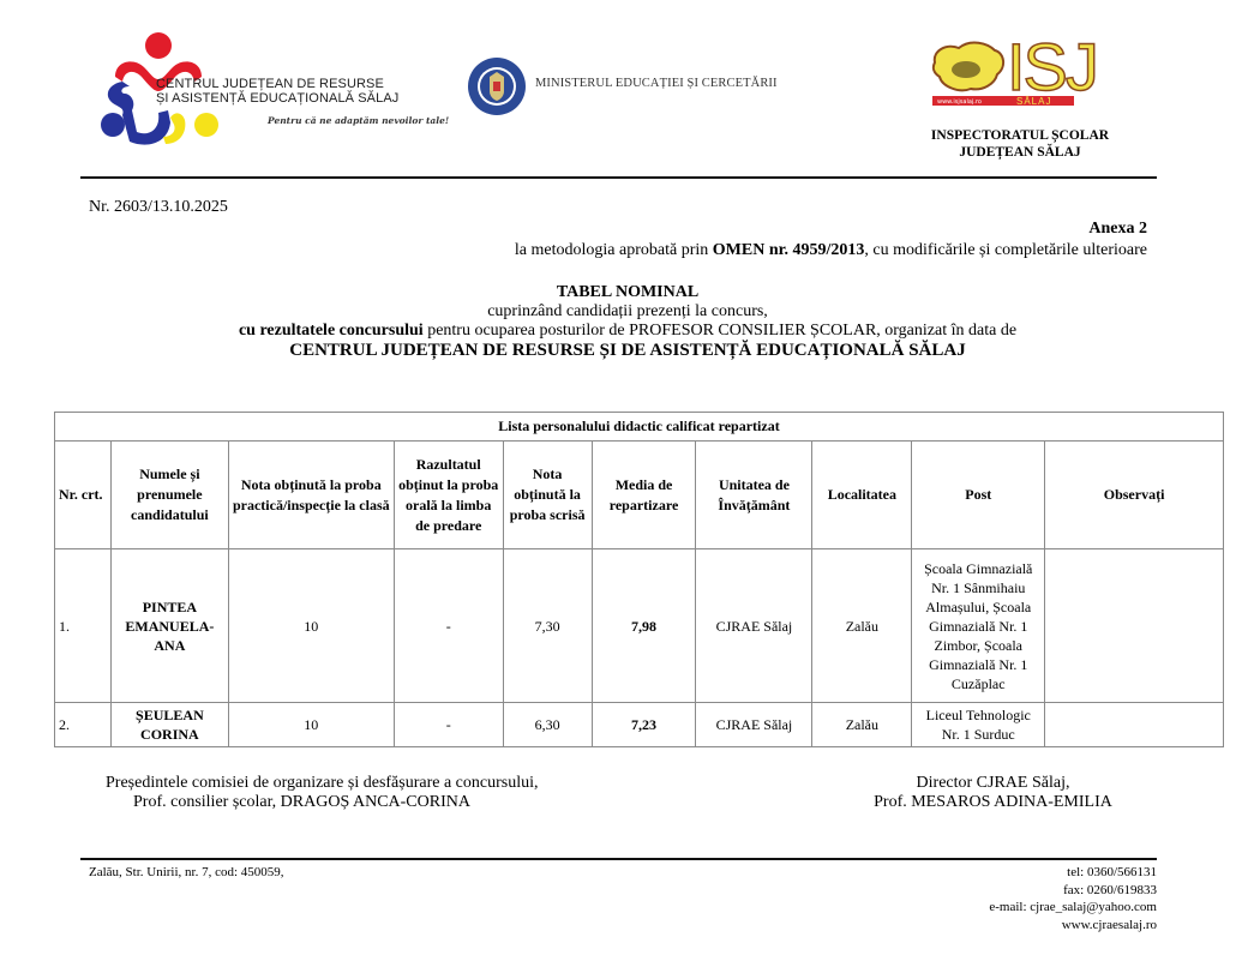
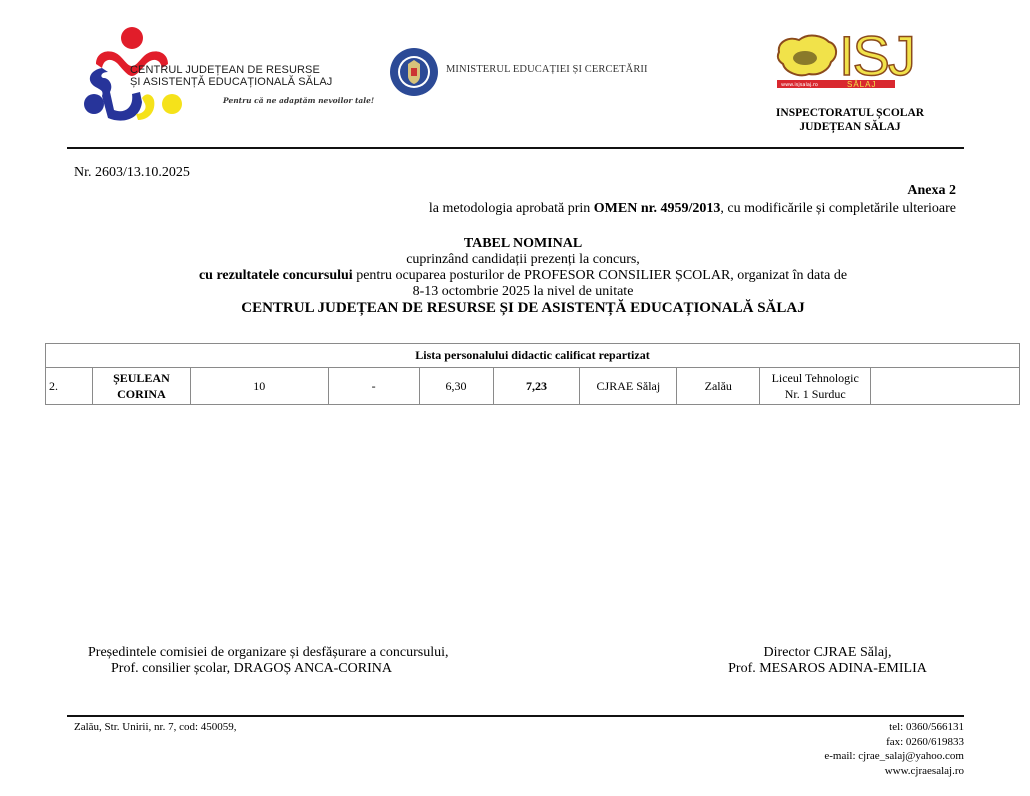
  CENTRUL JUDEȚEAN DE RESURSE
  ȘI ASISTENȚĂ EDUCAȚIONALĂ SĂLAJ
  Pentru că ne adaptăm nevoilor tale!
  MINISTERUL EDUCAȚIEI ȘI CERCETĂRII
  ISJ
  SĂLAJ
  INSPECTORATUL ȘCOLAR
  JUDEȚEAN SĂLAJ
  Nr. 2603/13.10.2025
  Anexa 2
  la metodologia aprobată prin OMEN nr. 4959/2013, cu modificările și completările ulterioare
  TABEL NOMINAL
  cuprinzând candidații prezenți la concurs,
  cu rezultatele concursului pentru ocuparea posturilor de PROFESOR CONSILIER ȘCOLAR, organizat în data de
+ 8-13 octombrie 2025 la nivel de unitate
  CENTRUL JUDEȚEAN DE RESURSE ȘI DE ASISTENȚĂ EDUCAȚIONALĂ SĂLAJ
  Lista personalului didactic calificat repartizat
- Nr. crt.	Numele și prenumele candidatului	Nota obținută la proba practică/inspecție la clasă	Razultatul obținut la proba orală la limba de predare	Nota obținută la proba scrisă	Media de repartizare	Unitatea de Învățământ	Localitatea	Post	Observați
- 1.	PINTEA EMANUELA-ANA	10	-	7,30	7,98	CJRAE Sălaj	Zalău	Școala Gimnazială Nr. 1 Sânmihaiu Almașului, Școala Gimnazială Nr. 1 Zimbor, Școala Gimnazială Nr. 1 Cuzăplac
  2.	ȘEULEAN CORINA	10	-	6,30	7,23	CJRAE Sălaj	Zalău	Liceul Tehnologic Nr. 1 Surduc
  Președintele comisiei de organizare și desfășurare a concursului,
  Prof. consilier școlar, DRAGOȘ ANCA-CORINA
  Director CJRAE Sălaj,
  Prof. MESAROS ADINA-EMILIA
  Zalău, Str. Unirii, nr. 7, cod: 450059,
  tel: 0360/566131
  fax: 0260/619833
  e-mail: cjrae_salaj@yahoo.com
  www.cjraesalaj.ro
